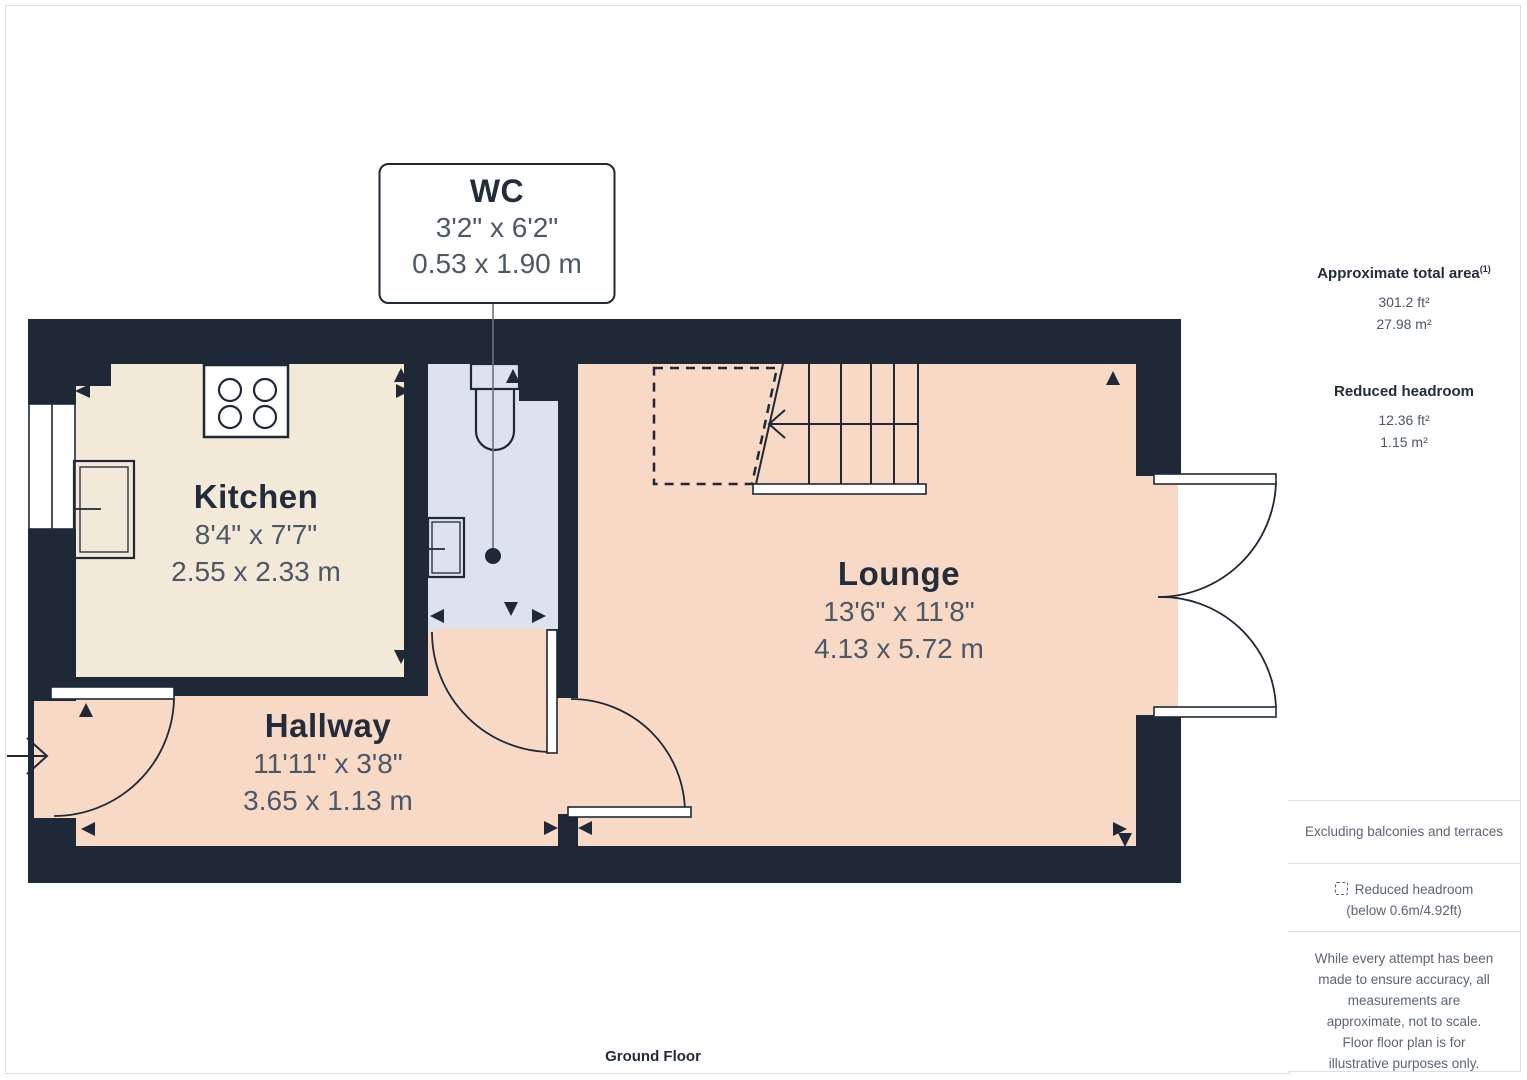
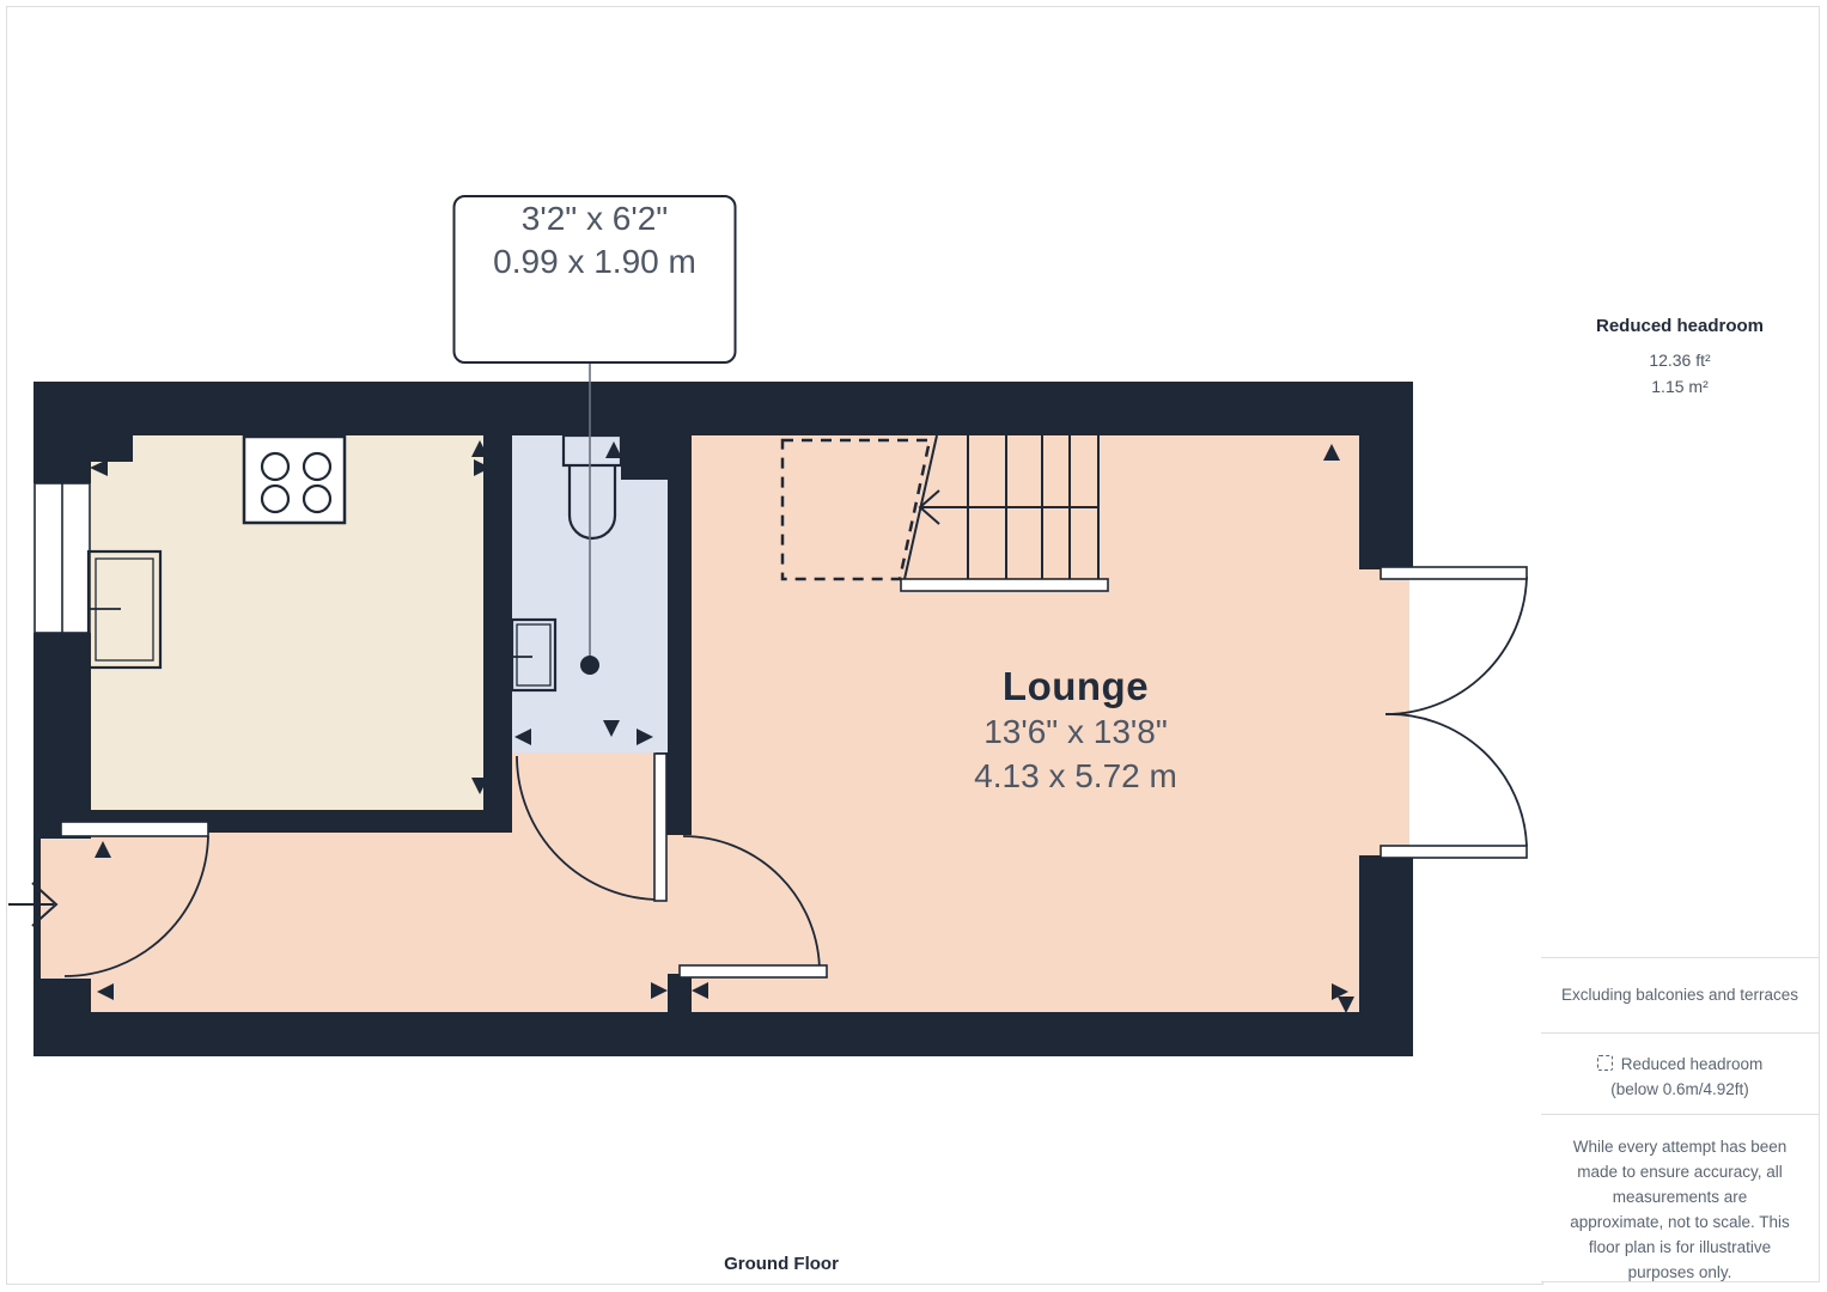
- WC
  3'2" x 6'2"
- 0.53 x 1.90 m
+ 0.99 x 1.90 m
- Kitchen
- 8'4" x 7'7"
- 2.55 x 2.33 m
- Hallway
- 11'11" x 3'8"
- 3.65 x 1.13 m
  Lounge
- 13'6" x 11'8"
+ 13'6" x 13'8"
  4.13 x 5.72 m
  Ground Floor
- Approximate total area(1)
- 301.2 ft²
- 27.98 m²
  Reduced headroom
  12.36 ft²
  1.15 m²
  Excluding balconies and terraces
  Reduced headroom
  (below 0.6m/4.92ft)
- While every attempt has been made to ensure accuracy, all measurements are approximate, not to scale. Floor floor plan is for illustrative purposes only.
+ While every attempt has been made to ensure accuracy, all measurements are approximate, not to scale. This floor plan is for illustrative purposes only.
